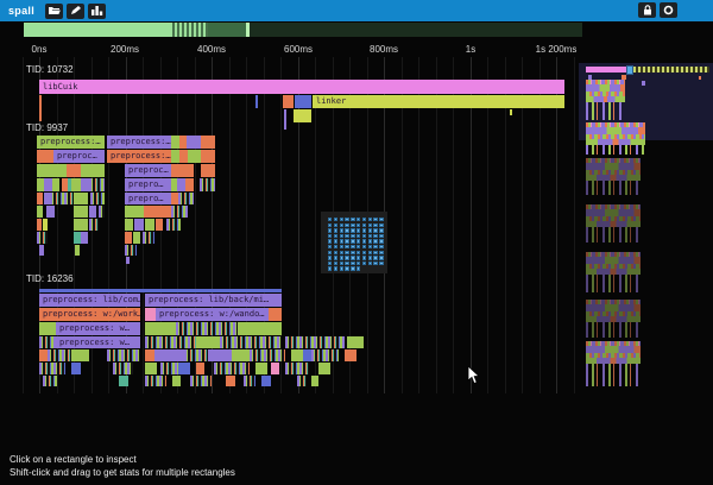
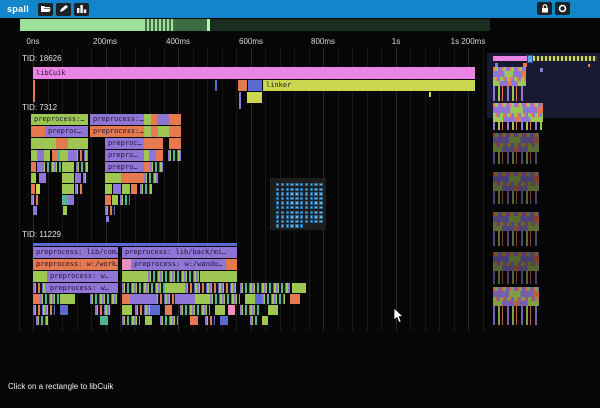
  spall
  0ns
  200ms
  400ms
  600ms
  800ms
  1s
  1s 200ms
- TID: 10732
+ TID: 18626
  libCuik
  linker
- TID: 9937
+ TID: 7312
  preprocess:…
  preprocess:…
  preproc…
  preprocess:…
  preproc…
  prepro…
  prepro…
- TID: 16236
+ TID: 11229
  preprocess: lib/com
  preprocess: lib/back/mi…
  preprocess: w:/work
  preprocess: w:/wando…
  preprocess: w…
  preprocess: w…
- Click on a rectangle to inspect
+ Click on a rectangle to libCuik
- Shift-click and drag to get stats for multiple rectangles
